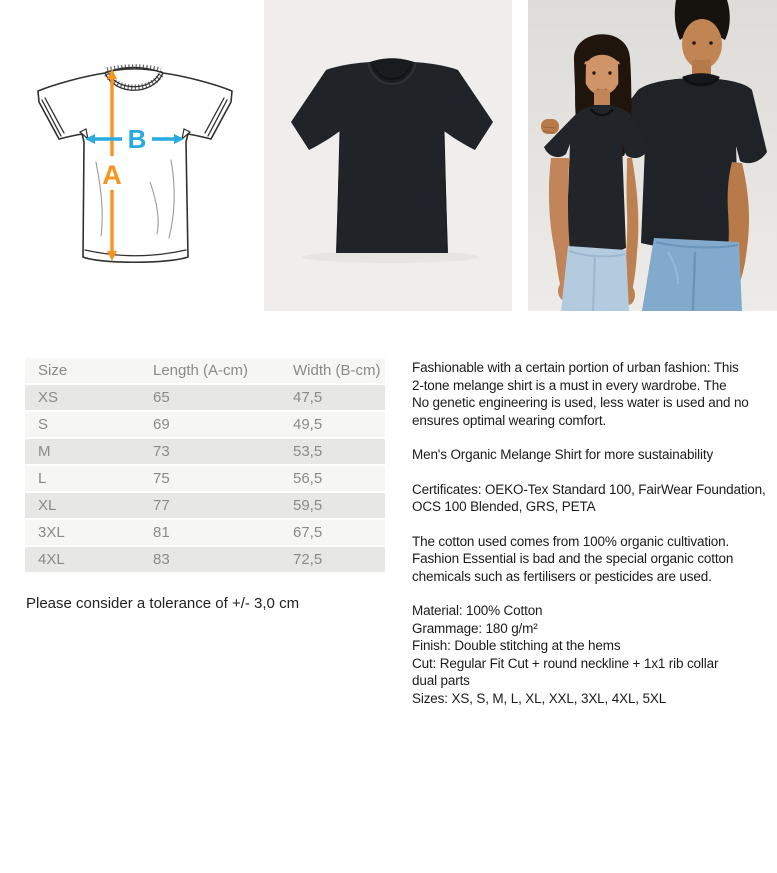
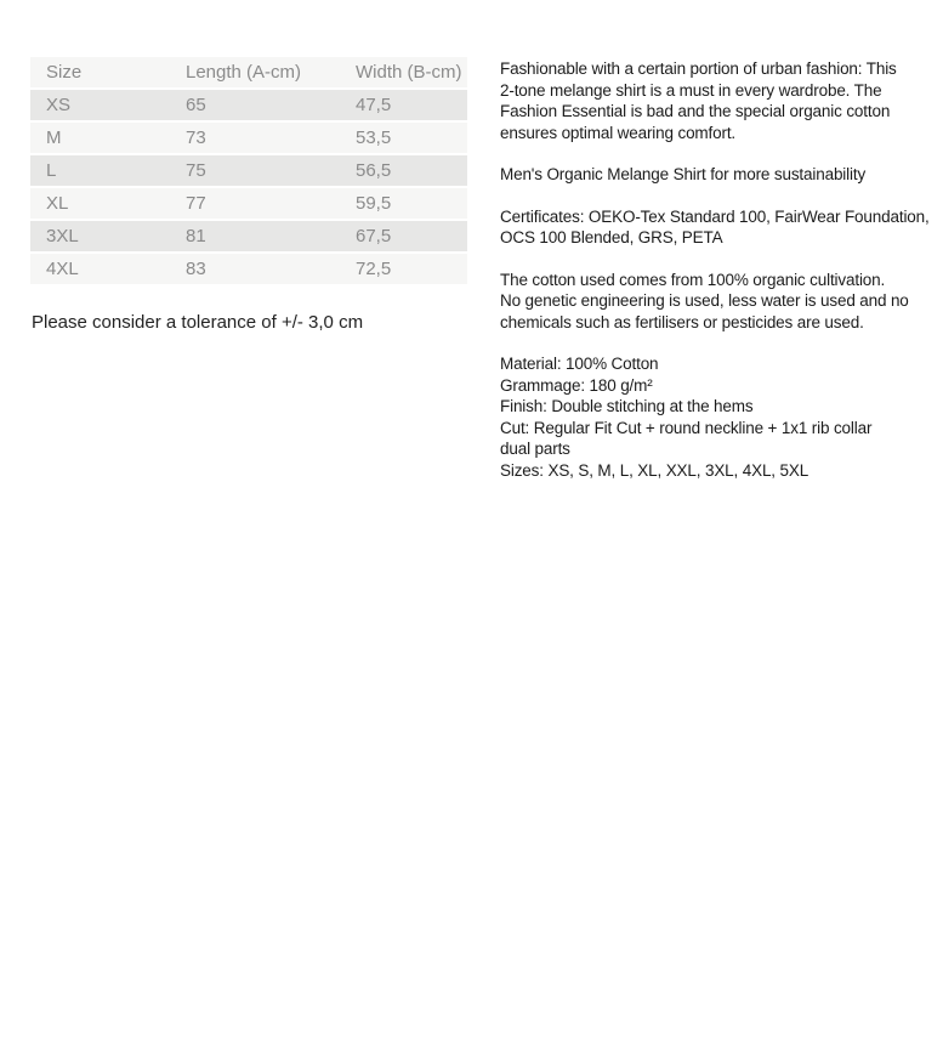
- A
- B
  Size	Length (A-cm)	Width (B-cm)
  XS	65	47,5
- S	69	49,5
  M	73	53,5
  L	75	56,5
  XL	77	59,5
  3XL	81	67,5
  4XL	83	72,5
  Please consider a tolerance of +/- 3,0 cm
  Fashionable with a certain portion of urban fashion: This
  2-tone melange shirt is a must in every wardrobe. The
- No genetic engineering is used, less water is used and no
+ Fashion Essential is bad and the special organic cotton
  ensures optimal wearing comfort.
  Men's Organic Melange Shirt for more sustainability
  Certificates: OEKO-Tex Standard 100, FairWear Foundation,
  OCS 100 Blended, GRS, PETA
  The cotton used comes from 100% organic cultivation.
- Fashion Essential is bad and the special organic cotton
+ No genetic engineering is used, less water is used and no
  chemicals such as fertilisers or pesticides are used.
  Material: 100% Cotton
  Grammage: 180 g/m²
  Finish: Double stitching at the hems
  Cut: Regular Fit Cut + round neckline + 1x1 rib collar
  dual parts
  Sizes: XS, S, M, L, XL, XXL, 3XL, 4XL, 5XL
